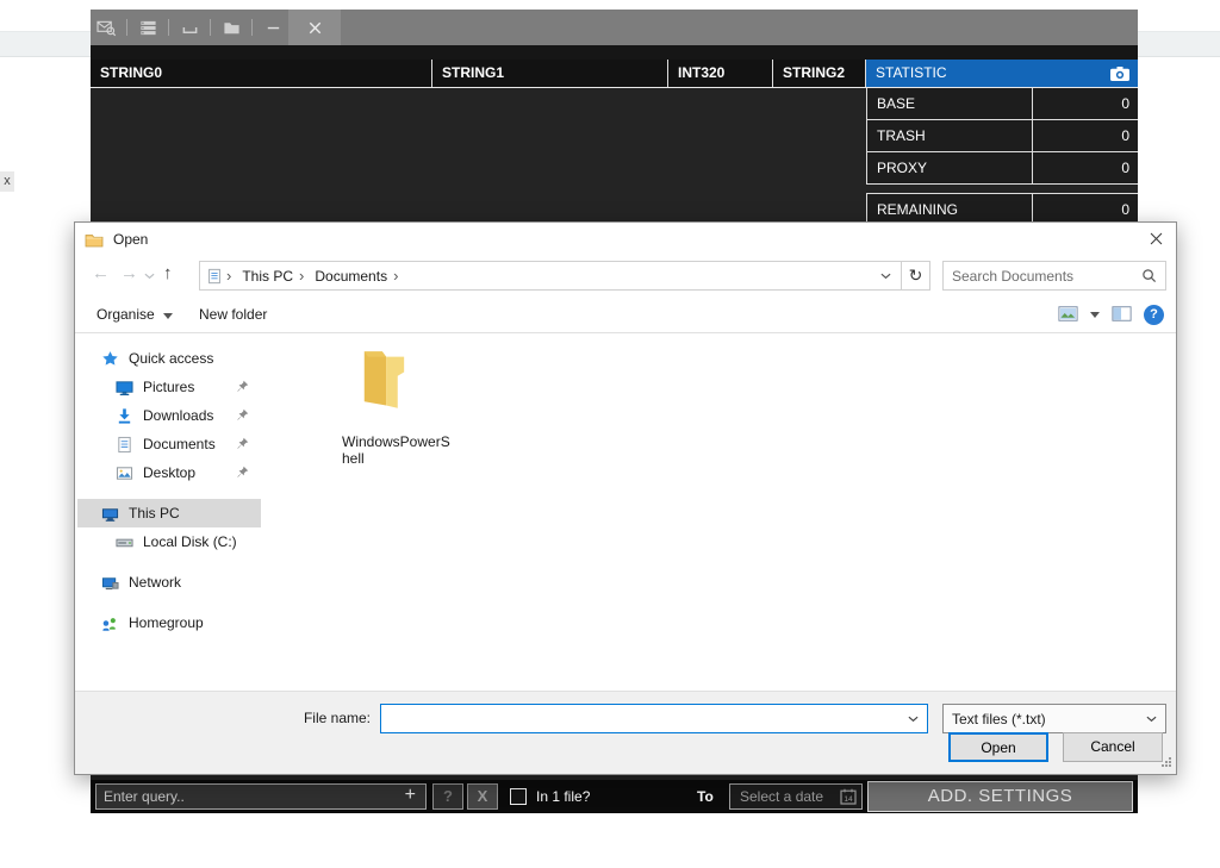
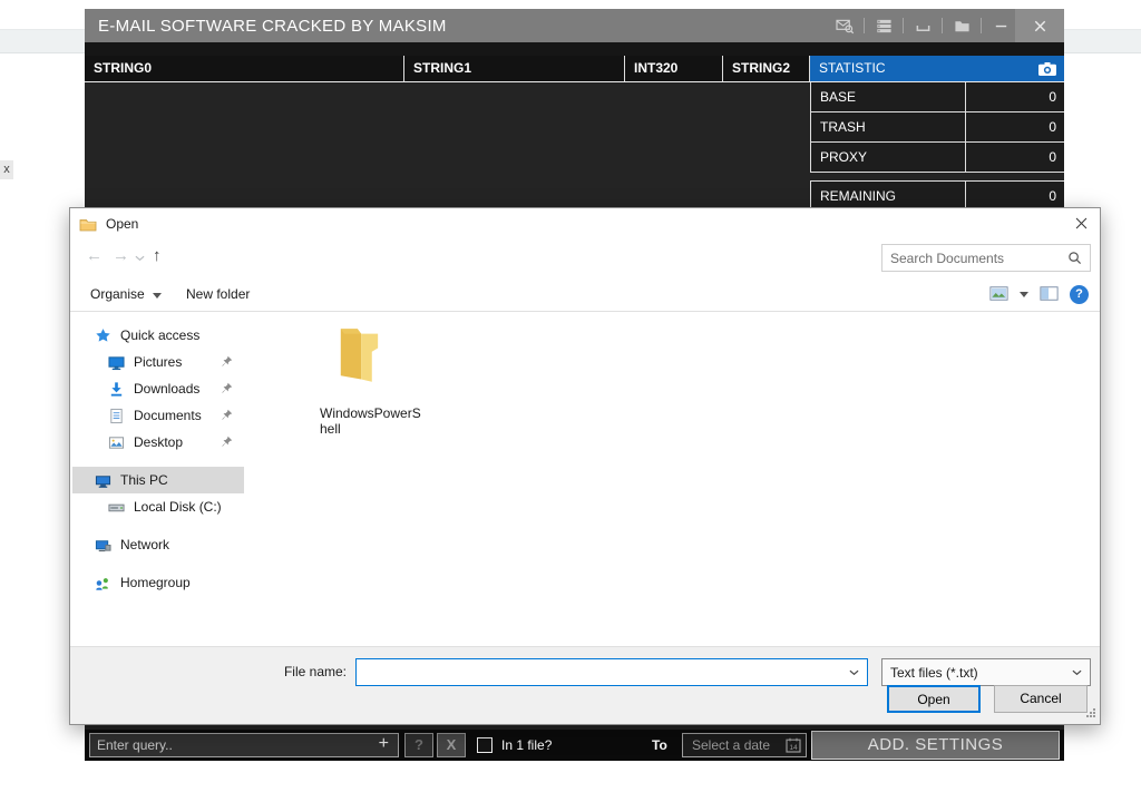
  x
+ E-MAIL SOFTWARE CRACKED BY MAKSIM
  STRING0
  STRING1
  INT320
  STRING2
  STATISTIC
  BASE
  0
  TRASH
  0
  PROXY
  0
  REMAINING
  0
  Enter query..
  +
  ?
  X
  In 1 file?
  To
  Select a date
  ADD. SETTINGS
  Open
  ←
  →
  ↑
- ›
- This PC ›
- Documents ›
- ↻
  Search Documents
  Organise
  New folder
  ?
  Quick access
  Pictures
  Downloads
  Documents
  Desktop
  This PC
  Local Disk (C:)
  Network
  Homegroup
  WindowsPowerShell
  File name:
  Text files (*.txt)
  Open
  Cancel
